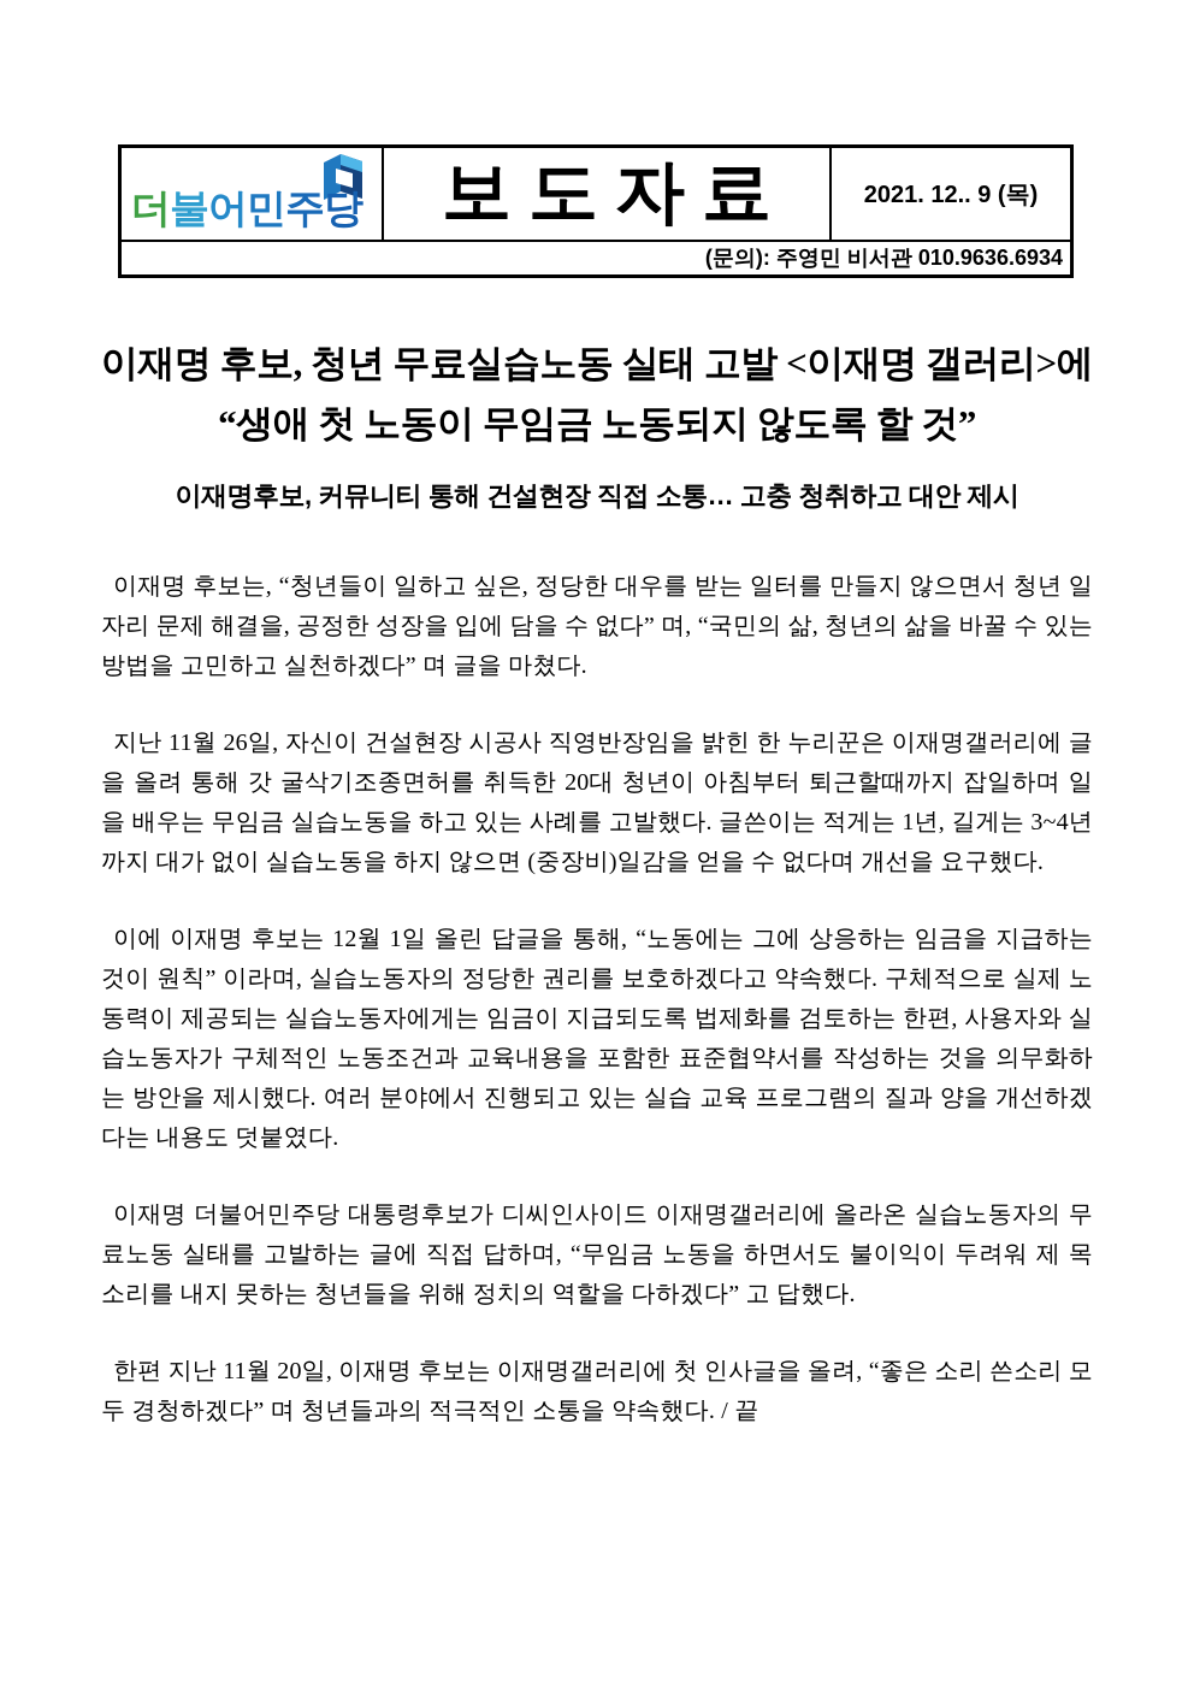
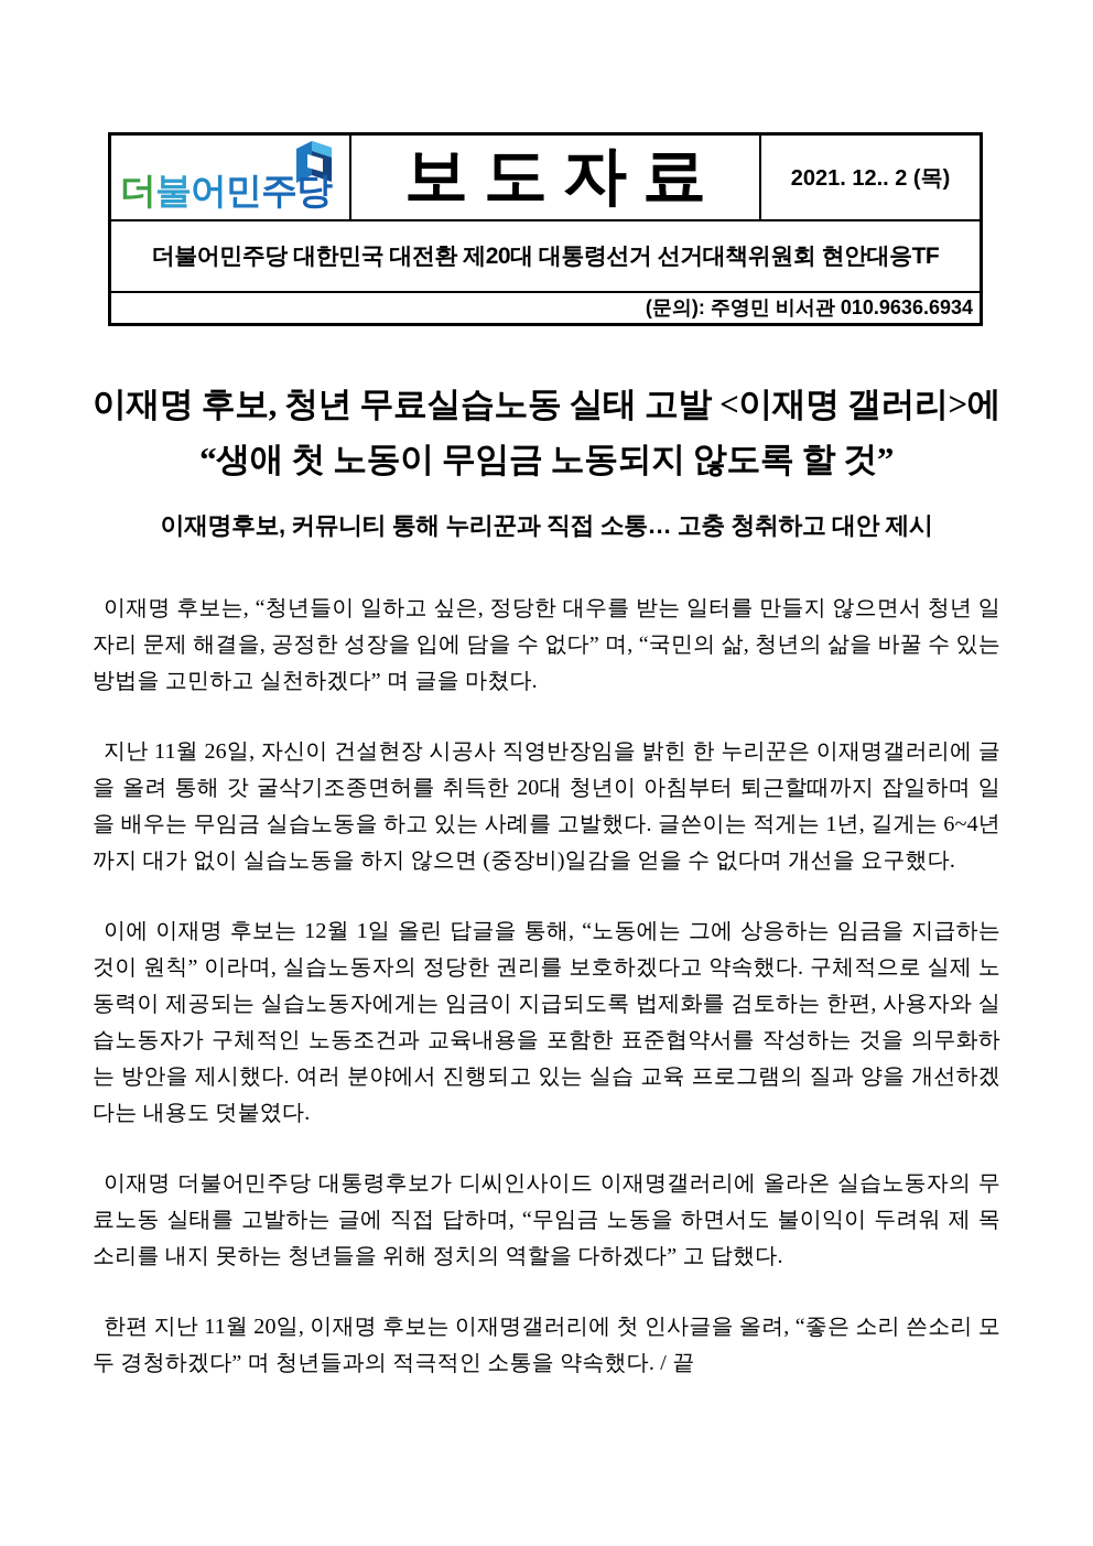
  더불어민주당
  보도자료
- 2021. 12.. 9 (목)
+ 2021. 12.. 2 (목)
+ 더불어민주당 대한민국 대전환 제20대 대통령선거 선거대책위원회 현안대응TF
  (문의): 주영민 비서관 010.9636.6934
  이재명 후보, 청년 무료실습노동 실태 고발 <이재명 갤러리>에
  “생애 첫 노동이 무임금 노동되지 않도록 할 것”
- 이재명후보, 커뮤니티 통해 건설현장 직접 소통… 고충 청취하고 대안 제시
+ 이재명후보, 커뮤니티 통해 누리꾼과 직접 소통… 고충 청취하고 대안 제시
  이재명 후보는, “청년들이 일하고 싶은, 정당한 대우를 받는 일터를 만들지 않으면서 청년 일자리 문제 해결을, 공정한 성장을 입에 담을 수 없다” 며, “국민의 삶, 청년의 삶을 바꿀 수 있는 방법을 고민하고 실천하겠다” 며 글을 마쳤다.
- 지난 11월 26일, 자신이 건설현장 시공사 직영반장임을 밝힌 한 누리꾼은 이재명갤러리에 글을 올려 통해 갓 굴삭기조종면허를 취득한 20대 청년이 아침부터 퇴근할때까지 잡일하며 일을 배우는 무임금 실습노동을 하고 있는 사례를 고발했다. 글쓴이는 적게는 1년, 길게는 3~4년까지 대가 없이 실습노동을 하지 않으면 (중장비)일감을 얻을 수 없다며 개선을 요구했다.
+ 지난 11월 26일, 자신이 건설현장 시공사 직영반장임을 밝힌 한 누리꾼은 이재명갤러리에 글을 올려 통해 갓 굴삭기조종면허를 취득한 20대 청년이 아침부터 퇴근할때까지 잡일하며 일을 배우는 무임금 실습노동을 하고 있는 사례를 고발했다. 글쓴이는 적게는 1년, 길게는 6~4년까지 대가 없이 실습노동을 하지 않으면 (중장비)일감을 얻을 수 없다며 개선을 요구했다.
  이에 이재명 후보는 12월 1일 올린 답글을 통해, “노동에는 그에 상응하는 임금을 지급하는 것이 원칙” 이라며, 실습노동자의 정당한 권리를 보호하겠다고 약속했다. 구체적으로 실제 노동력이 제공되는 실습노동자에게는 임금이 지급되도록 법제화를 검토하는 한편, 사용자와 실습노동자가 구체적인 노동조건과 교육내용을 포함한 표준협약서를 작성하는 것을 의무화하는 방안을 제시했다. 여러 분야에서 진행되고 있는 실습 교육 프로그램의 질과 양을 개선하겠다는 내용도 덧붙였다.
  이재명 더불어민주당 대통령후보가 디씨인사이드 이재명갤러리에 올라온 실습노동자의 무료노동 실태를 고발하는 글에 직접 답하며, “무임금 노동을 하면서도 불이익이 두려워 제 목소리를 내지 못하는 청년들을 위해 정치의 역할을 다하겠다” 고 답했다.
  한편 지난 11월 20일, 이재명 후보는 이재명갤러리에 첫 인사글을 올려, “좋은 소리 쓴소리 모두 경청하겠다” 며 청년들과의 적극적인 소통을 약속했다. / 끝
